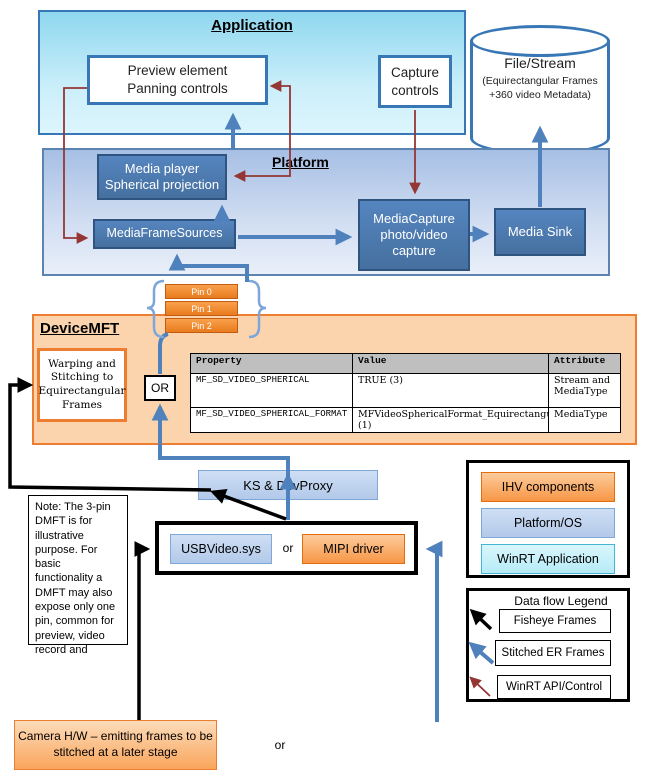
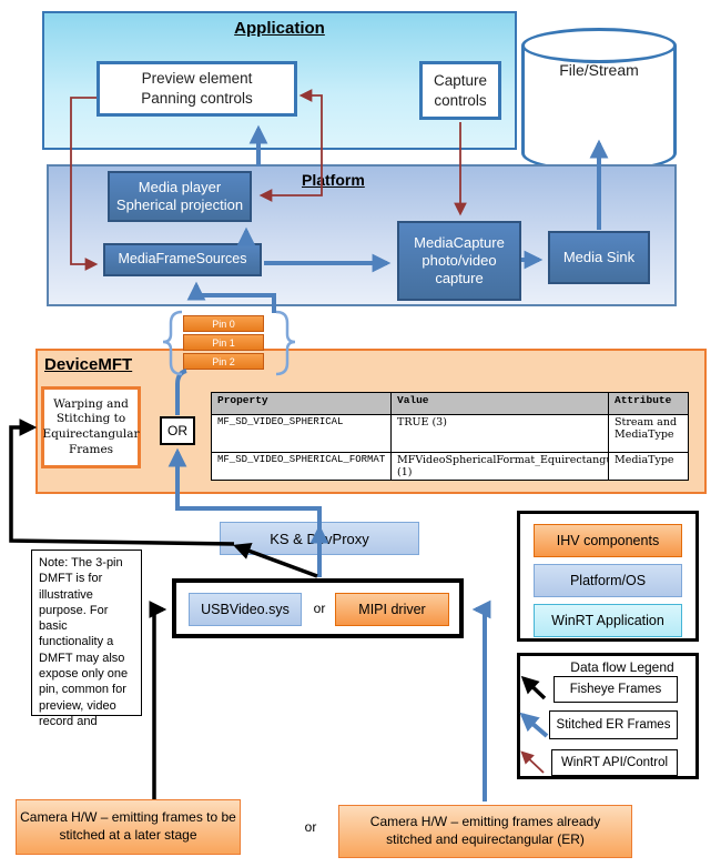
  Application
  Preview element
  Panning controls
  Capture
  controls
  File/Stream
- (Equirectangular Frames
- +360 video Metadata)
  Pltform
  Media player
  Spherical projection
  MediaFrameSources
  MediaCapture
  photo/video
  capture
  Media Sink
  DeviceMFT
  Warping and
  Stitching to
  Equirectangular
  Frames
  OR
  Pin 0
  Pin 1
  Pin 2
  Property	Value	Attribute
  MF_SD_VIDEO_SPHERICAL	TRUE (3)	Stream and MediaType
  MF_SD_VIDEO_SPHERICAL_FORMAT	MFVideoSphericalFormat_Equirectang (1)	MediaType
  KS & DvProxy
  USBVideo.sys
  or
  MIPI driver
  Note: The 3-pin
  DMFT is for
  illustrative
  purpose. For basic
  functionality a
  DMFT may also
  expose only one
  pin, common for
  preview, video
  record and
  IHV components
  Platform/OS
  WinRT Application
  Data flow Legend
  Fisheye Frames
  Stitched ER Frames
  WinRT API/Control
  Camera H/W – emitting frames to be
  stitched at a later stage
  or
+ Camera H/W – emitting frames already
+ stitched and equirectangular (ER)
